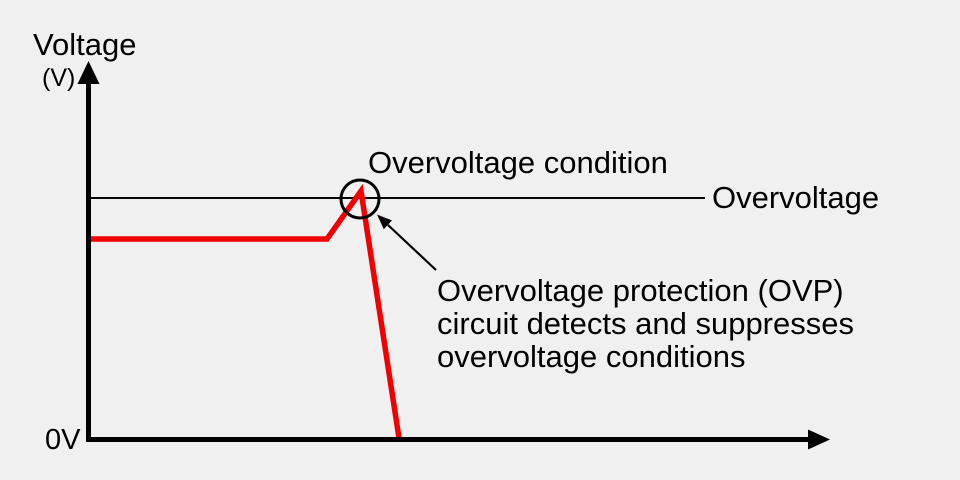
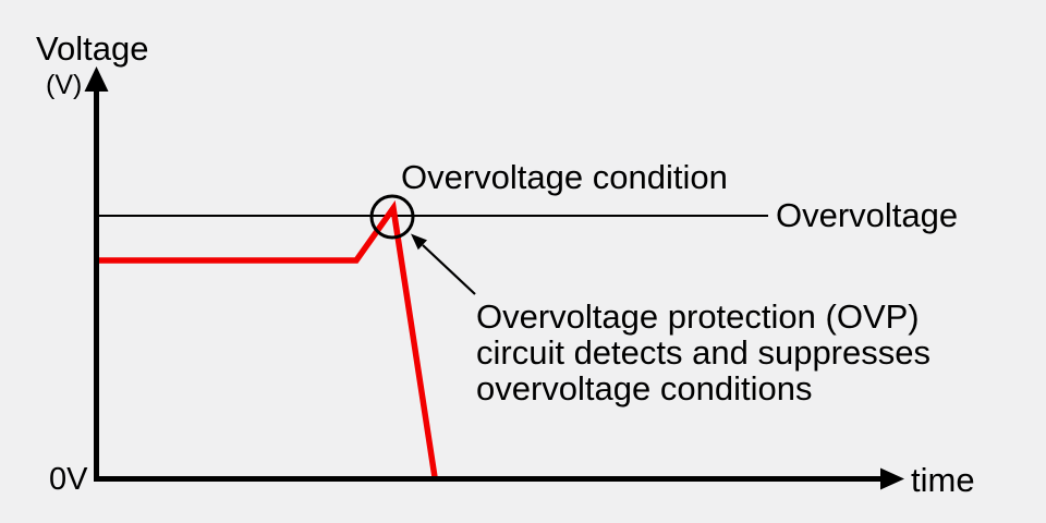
  Voltage
  (V)
  0V
+ time
  Overvoltage
  Overvoltage condition
  Overvoltage protection (OVP)
  circuit detects and suppresses
  overvoltage conditions
